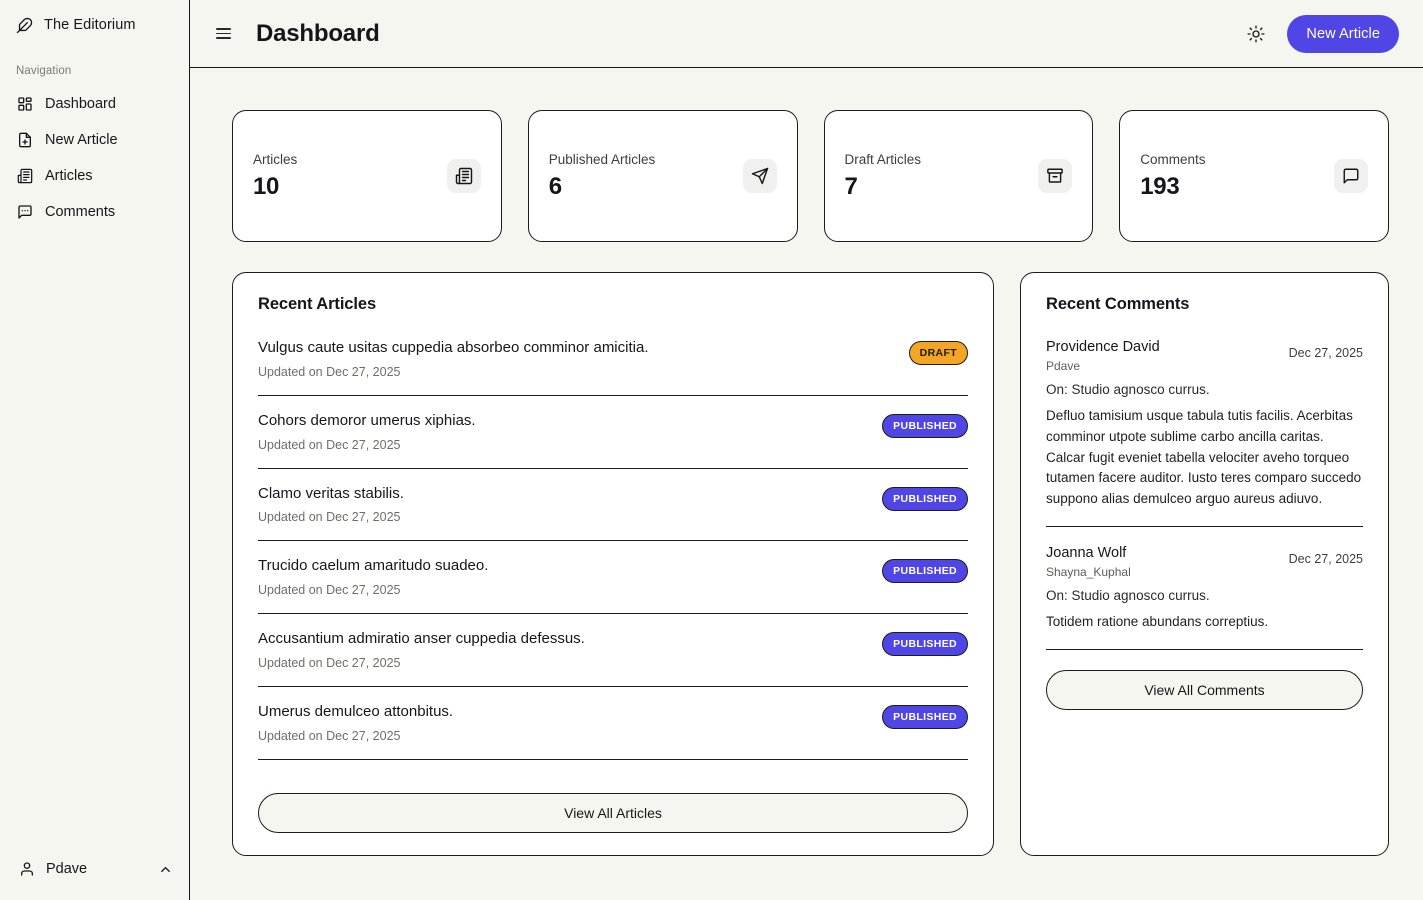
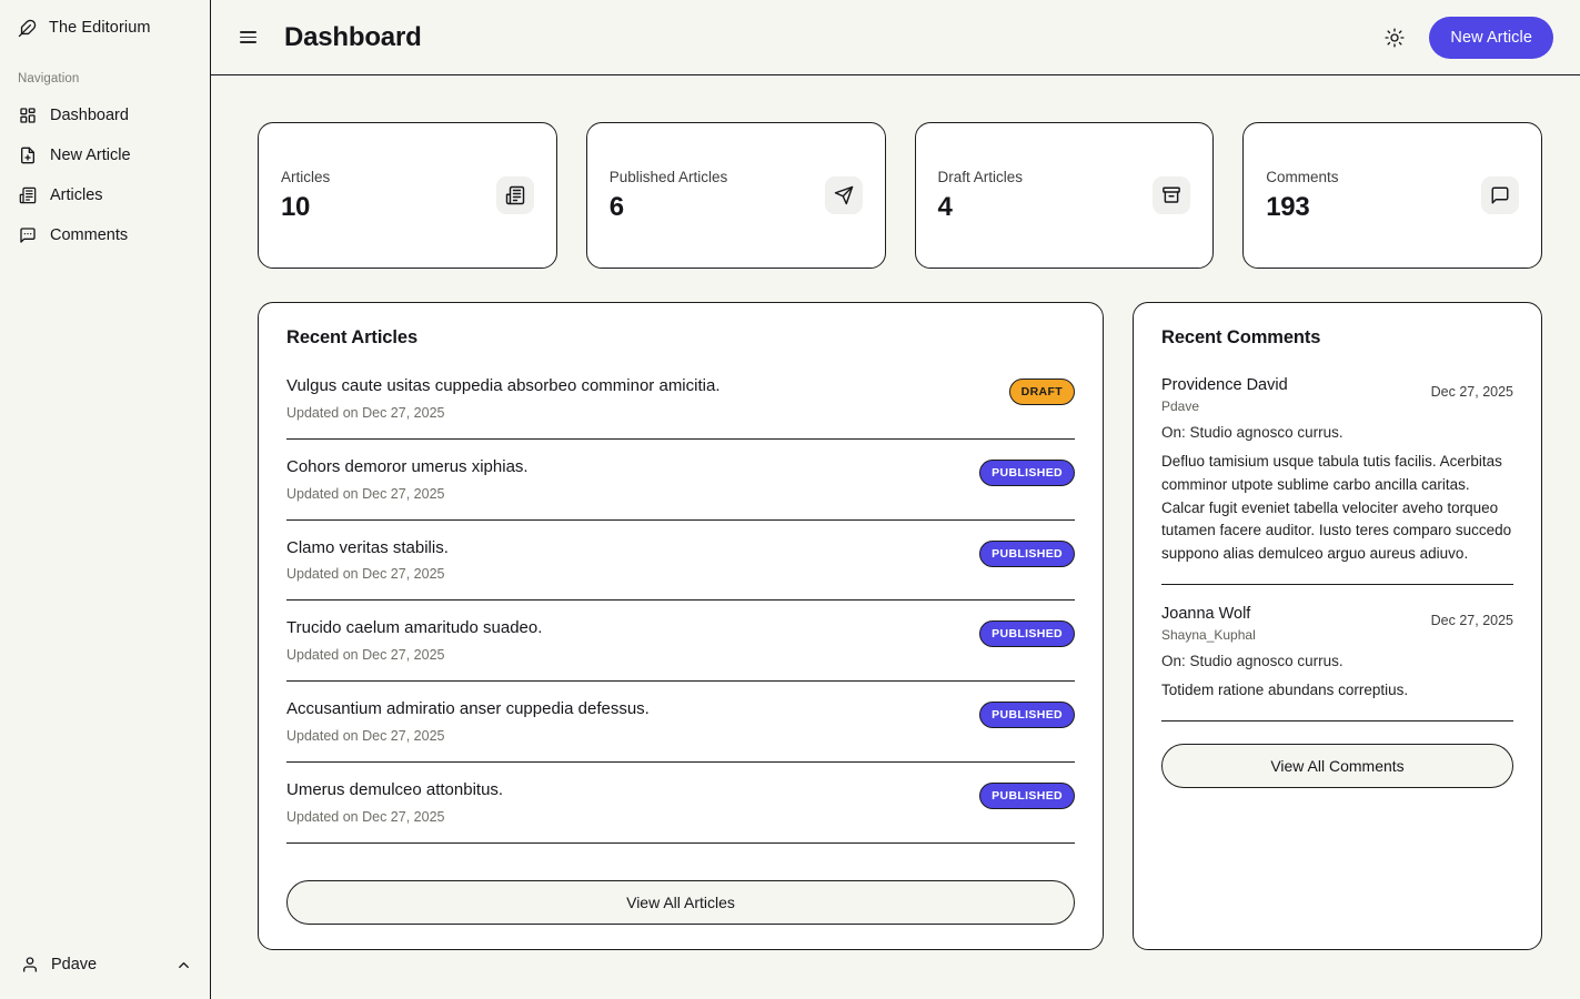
  The Editorium
  Navigation
  Dashboard
  New Article
  Articles
  Comments
  Pdave
  Dashboard
  New Article
  Articles
  10
  Published Articles
  6
  Draft Articles
- 7
+ 4
  Comments
  193
  Recent Articles
  Vulgus caute usitas cuppedia absorbeo comminor amicitia.
  Updated on Dec 27, 2025
  DRAFT
  Cohors demoror umerus xiphias.
  Updated on Dec 27, 2025
  PUBLISHED
  Clamo veritas stabilis.
  Updated on Dec 27, 2025
  PUBLISHED
  Trucido caelum amaritudo suadeo.
  Updated on Dec 27, 2025
  PUBLISHED
  Accusantium admiratio anser cuppedia defessus.
  Updated on Dec 27, 2025
  PUBLISHED
  Umerus demulceo attonbitus.
  Updated on Dec 27, 2025
  PUBLISHED
  View All Articles
  Recent Comments
  Providence David
  Pdave
  Dec 27, 2025
  On: Studio agnosco currus.
  Defluo tamisium usque tabula tutis facilis. Acerbitas comminor utpote sublime carbo ancilla caritas. Calcar fugit eveniet tabella velociter aveho torqueo tutamen facere auditor. Iusto teres comparo succedo suppono alias demulceo arguo aureus adiuvo.
  Joanna Wolf
  Shayna_Kuphal
  Dec 27, 2025
  On: Studio agnosco currus.
  Totidem ratione abundans correptius.
  View All Comments
